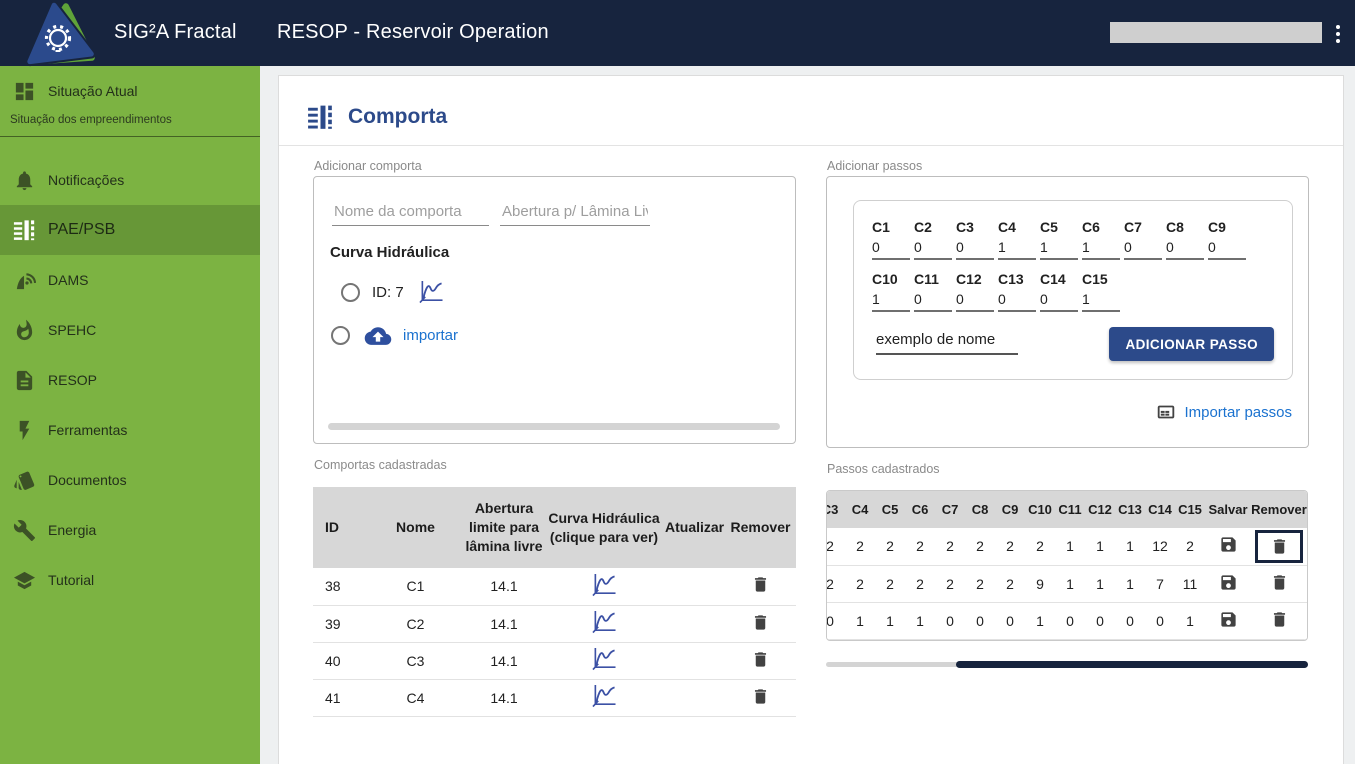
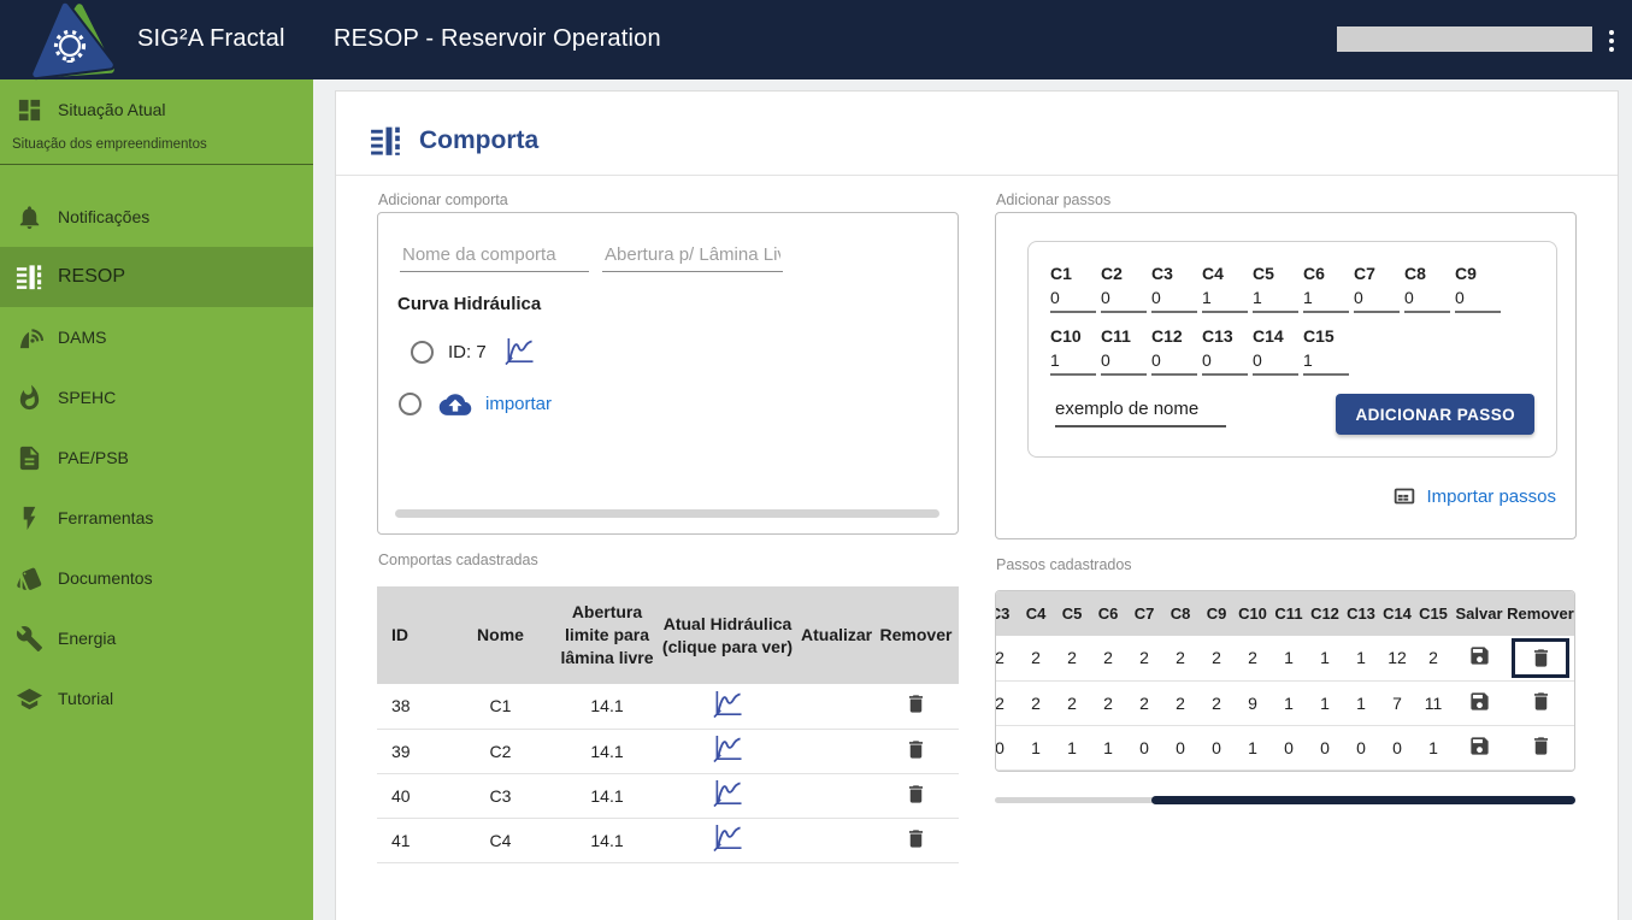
  SIG²A Fractal
  RESOP - Reservoir Operation
  Situação Atual
  Situação dos empreendimentos
  Notificações
- PAE/PSB
+ RESOP
  DAMS
  SPEHC
- RESOP
+ PAE/PSB
  Ferramentas
  Documentos
  Energia
  Tutorial
  Comporta
  Adicionar comporta
  Nome da comporta
  Abertura p/ Lâmina Li
  Curva Hidráulica
  ID: 7
  importar
  Adicionar passos
  C1
  0
  C2
  0
  C3
  0
  C4
  1
  C5
  1
  C6
  1
  C7
  0
  C8
  0
  C9
  0
  C10
  1
  C11
  0
  C12
  0
  C13
  0
  C14
  0
  C15
  1
  exemplo de nome
  ADICIONAR PASSO
  Importar passos
  Comportas cadastradas
- ID	Nome	Abertura limite para lâmina livre	Curva Hidráulica (clique para ver)	Atualizar	Remover
+ ID	Nome	Abertura limite para lâmina livre	Atual Hidráulica (clique para ver)	Atualizar	Remover
  38	C1	14.1
  39	C2	14.1
  40	C3	14.1
  41	C4	14.1
  Passos cadastrados
  C3	C4	C5	C6	C7	C8	C9	C10	C11	C12	C13	C14	C15	Salvar	Remover
  2	2	2	2	2	2	2	2	1	1	1	12	2
  2	2	2	2	2	2	2	9	1	1	1	7	11
  0	1	1	1	0	0	0	1	0	0	0	0	1
